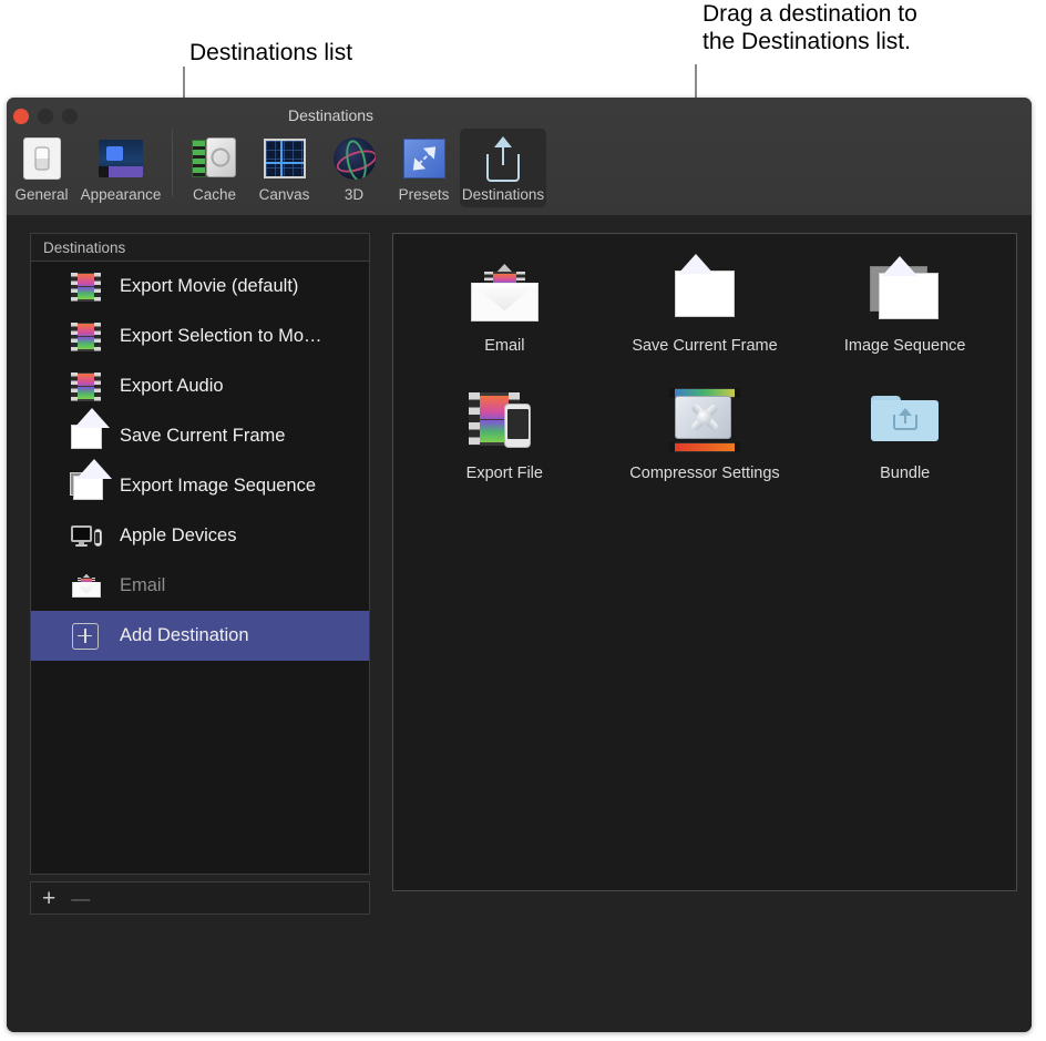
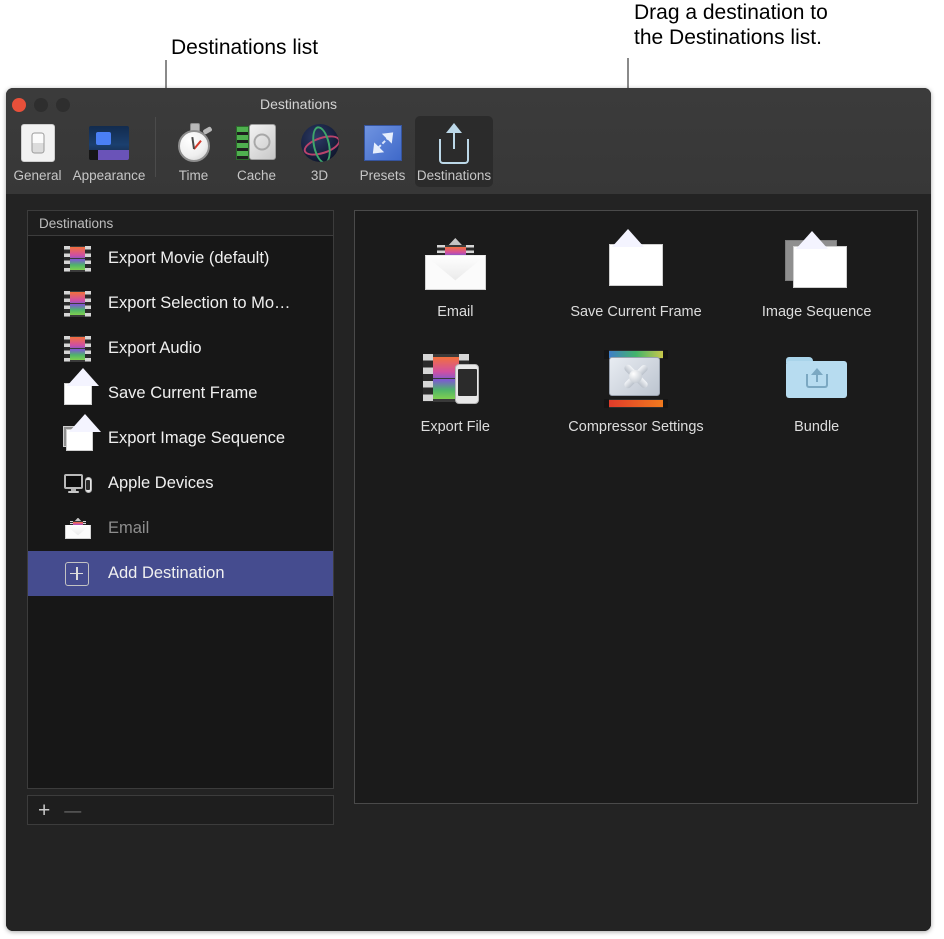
  Destinations list
  Drag a destination to
  the Destinations list.
  Destinations
  General
  Appearance
+ Time
  Cache
- Canvas
  3D
  Presets
  Destinations
  Destinations
  Export Movie (default)
  Export Selection to Mo…
  Export Audio
  Save Current Frame
  Export Image Sequence
  Apple Devices
  Email
  Add Destination
  +
  —
  Email
  Save Current Frame
  Image Sequence
  Export File
  Compressor Settings
  Bundle
